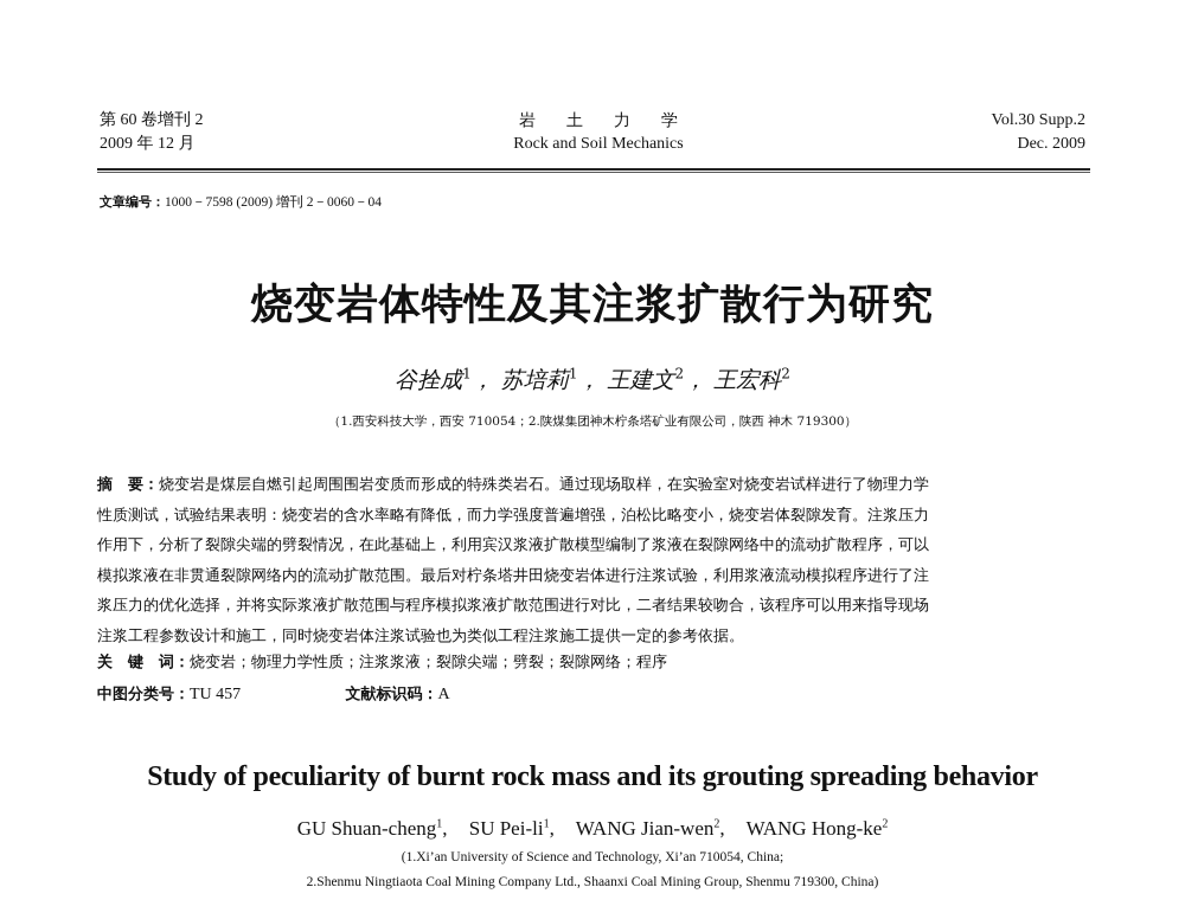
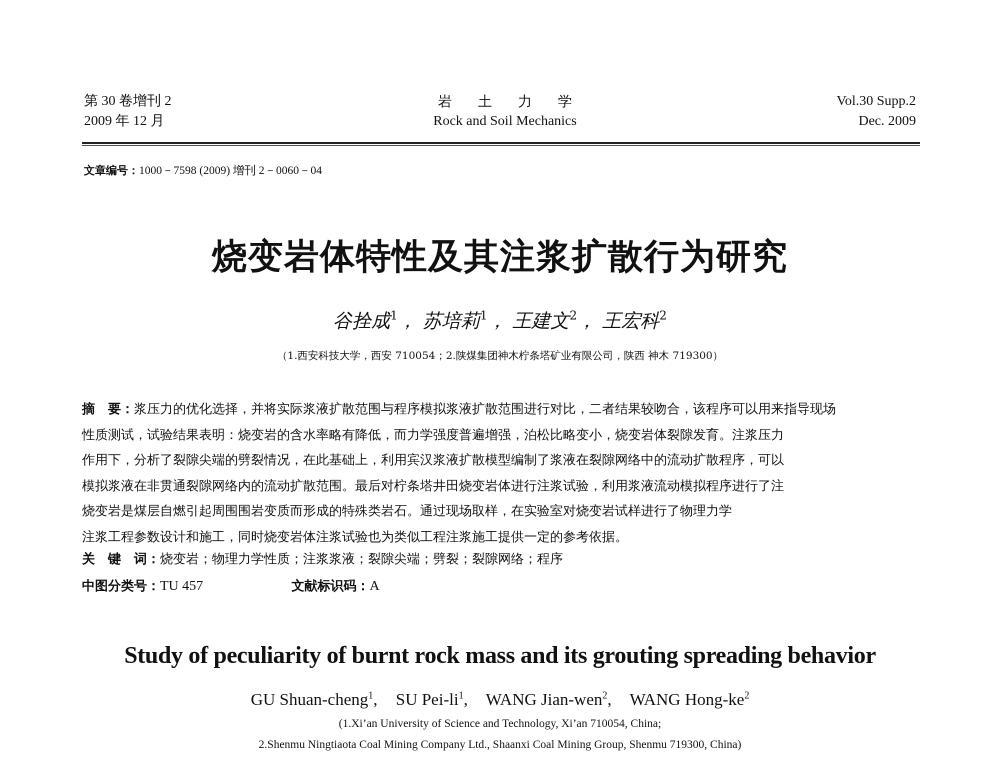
- 第 60 卷增刊 2
+ 第 30 卷增刊 2
  2009 年 12 月
  岩土力学
  Rock and Soil Mechanics
  Vol.30 Supp.2
  Dec. 2009
  文章编号：1000－7598 (2009) 增刊 2－0060－04
  烧变岩体特性及其注浆扩散行为研究
  谷拴成1， 苏培莉1， 王建文2， 王宏科2
  （1.西安科技大学，西安 710054；2.陕煤集团神木柠条塔矿业有限公司，陕西 神木 719300）
- 摘 要：烧变岩是煤层自燃引起周围围岩变质而形成的特殊类岩石。通过现场取样，在实验室对烧变岩试样进行了物理力学
+ 摘 要：浆压力的优化选择，并将实际浆液扩散范围与程序模拟浆液扩散范围进行对比，二者结果较吻合，该程序可以用来指导现场
  性质测试，试验结果表明：烧变岩的含水率略有降低，而力学强度普遍增强，泊松比略变小，烧变岩体裂隙发育。注浆压力
  作用下，分析了裂隙尖端的劈裂情况，在此基础上，利用宾汉浆液扩散模型编制了浆液在裂隙网络中的流动扩散程序，可以
  模拟浆液在非贯通裂隙网络内的流动扩散范围。最后对柠条塔井田烧变岩体进行注浆试验，利用浆液流动模拟程序进行了注
- 浆压力的优化选择，并将实际浆液扩散范围与程序模拟浆液扩散范围进行对比，二者结果较吻合，该程序可以用来指导现场
+ 烧变岩是煤层自燃引起周围围岩变质而形成的特殊类岩石。通过现场取样，在实验室对烧变岩试样进行了物理力学
  注浆工程参数设计和施工，同时烧变岩体注浆试验也为类似工程注浆施工提供一定的参考依据。
  关 键 词：烧变岩；物理力学性质；注浆浆液；裂隙尖端；劈裂；裂隙网络；程序
  中图分类号：TU 457 文献标识码：A
  Study of peculiarity of burnt rock mass and its grouting spreading behavior
  GU Shuan-cheng1, SU Pei-li1, WANG Jian-wen2, WANG Hong-ke2
  (1.Xi’an University of Science and Technology, Xi’an 710054, China;
  2.Shenmu Ningtiaota Coal Mining Company Ltd., Shaanxi Coal Mining Group, Shenmu 719300, China)
